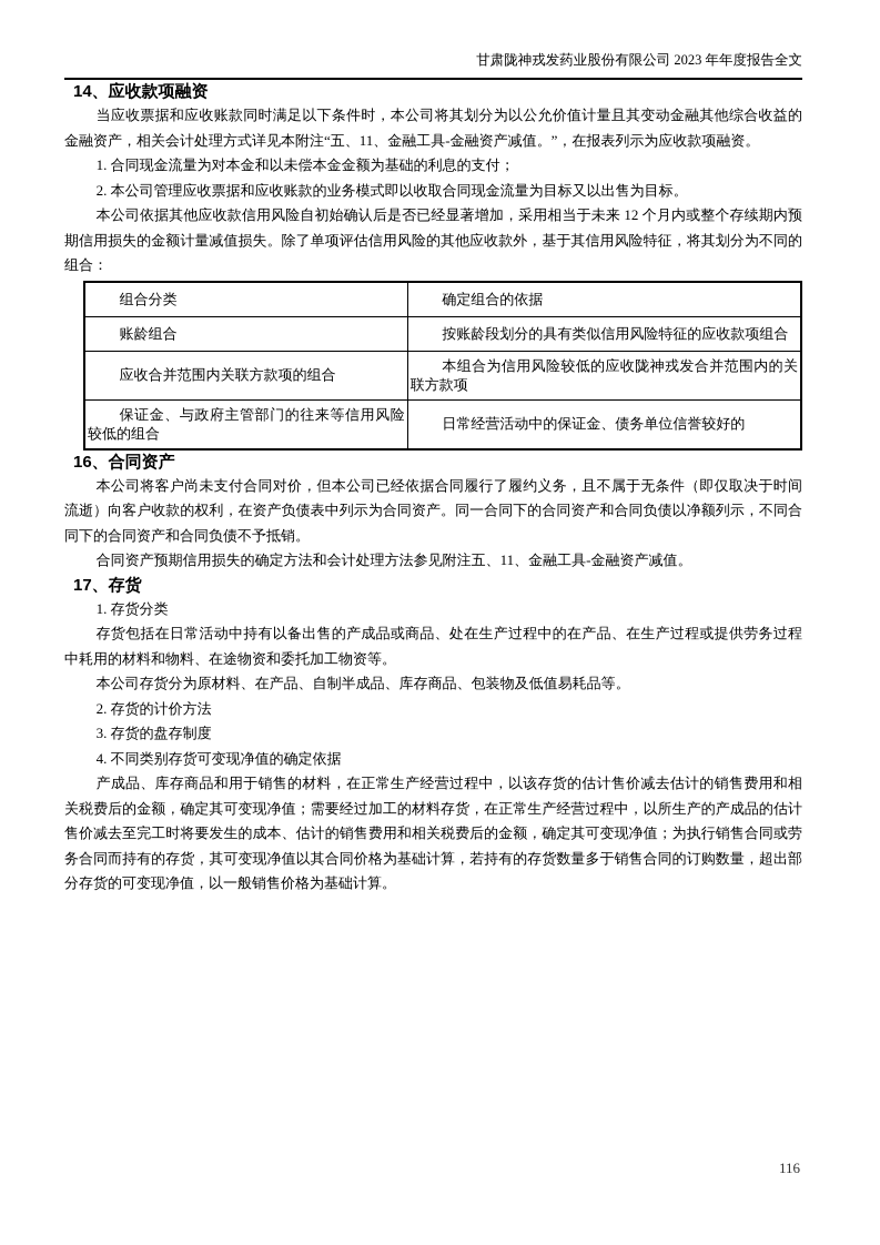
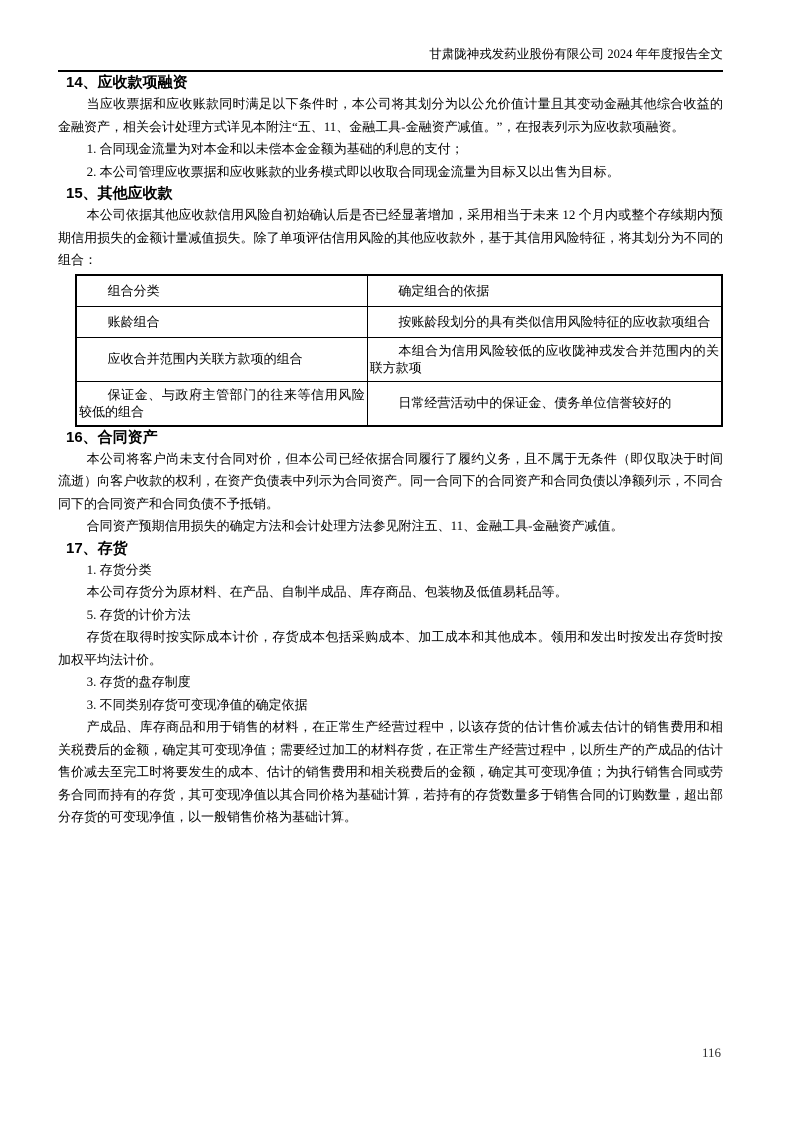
- 甘肃陇神戎发药业股份有限公司 2023 年年度报告全文
+ 甘肃陇神戎发药业股份有限公司 2024 年年度报告全文
  14、应收款项融资
  当应收票据和应收账款同时满足以下条件时，本公司将其划分为以公允价值计量且其变动金融其他综合收益的金融资产，相关会计处理方式详见本附注“五、11、金融工具-金融资产减值。”，在报表列示为应收款项融资。
  1. 合同现金流量为对本金和以未偿本金金额为基础的利息的支付；
  2. 本公司管理应收票据和应收账款的业务模式即以收取合同现金流量为目标又以出售为目标。
+ 15、其他应收款
  本公司依据其他应收款信用风险自初始确认后是否已经显著增加，采用相当于未来 12 个月内或整个存续期内预期信用损失的金额计量减值损失。除了单项评估信用风险的其他应收款外，基于其信用风险特征，将其划分为不同的组合：
  组合分类	确定组合的依据
  账龄组合	按账龄段划分的具有类似信用风险特征的应收款项组合
  应收合并范围内关联方款项的组合	本组合为信用风险较低的应收陇神戎发合并范围内的关联方款项
  保证金、与政府主管部门的往来等信用风险较低的组合	日常经营活动中的保证金、债务单位信誉较好的
  16、合同资产
  本公司将客户尚未支付合同对价，但本公司已经依据合同履行了履约义务，且不属于无条件（即仅取决于时间流逝）向客户收款的权利，在资产负债表中列示为合同资产。同一合同下的合同资产和合同负债以净额列示，不同合同下的合同资产和合同负债不予抵销。
  合同资产预期信用损失的确定方法和会计处理方法参见附注五、11、金融工具-金融资产减值。
  17、存货
  1. 存货分类
- 存货包括在日常活动中持有以备出售的产成品或商品、处在生产过程中的在产品、在生产过程或提供劳务过程中耗用的材料和物料、在途物资和委托加工物资等。
  本公司存货分为原材料、在产品、自制半成品、库存商品、包装物及低值易耗品等。
- 2. 存货的计价方法
+ 5. 存货的计价方法
+ 存货在取得时按实际成本计价，存货成本包括采购成本、加工成本和其他成本。领用和发出时按发出存货时按加权平均法计价。
  3. 存货的盘存制度
- 4. 不同类别存货可变现净值的确定依据
+ 3. 不同类别存货可变现净值的确定依据
  产成品、库存商品和用于销售的材料，在正常生产经营过程中，以该存货的估计售价减去估计的销售费用和相关税费后的金额，确定其可变现净值；需要经过加工的材料存货，在正常生产经营过程中，以所生产的产成品的估计售价减去至完工时将要发生的成本、估计的销售费用和相关税费后的金额，确定其可变现净值；为执行销售合同或劳务合同而持有的存货，其可变现净值以其合同价格为基础计算，若持有的存货数量多于销售合同的订购数量，超出部分存货的可变现净值，以一般销售价格为基础计算。
  116
